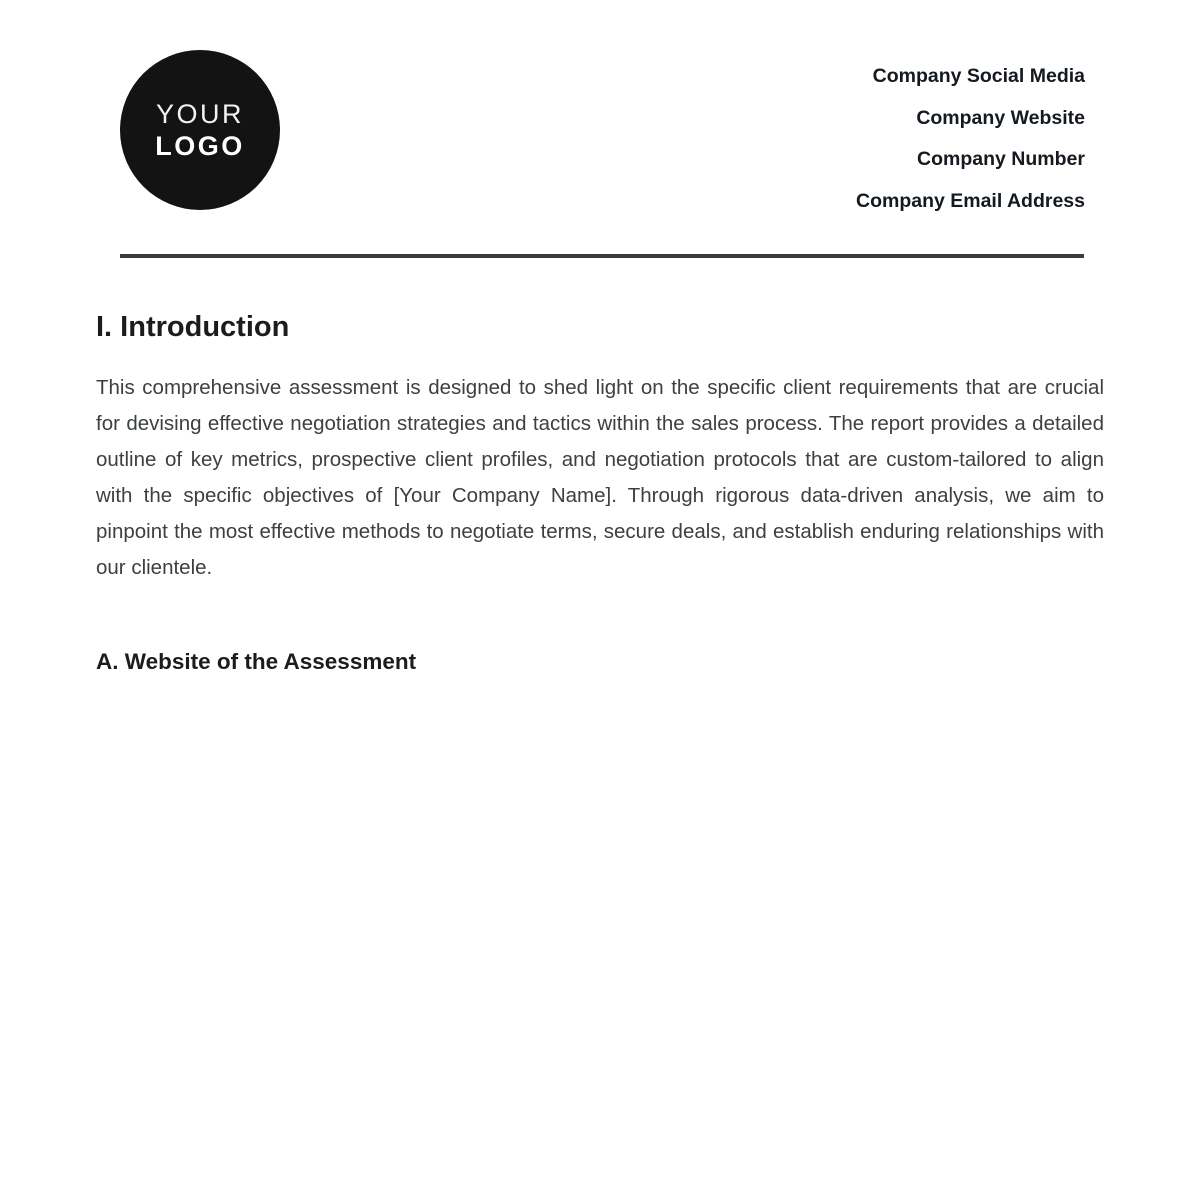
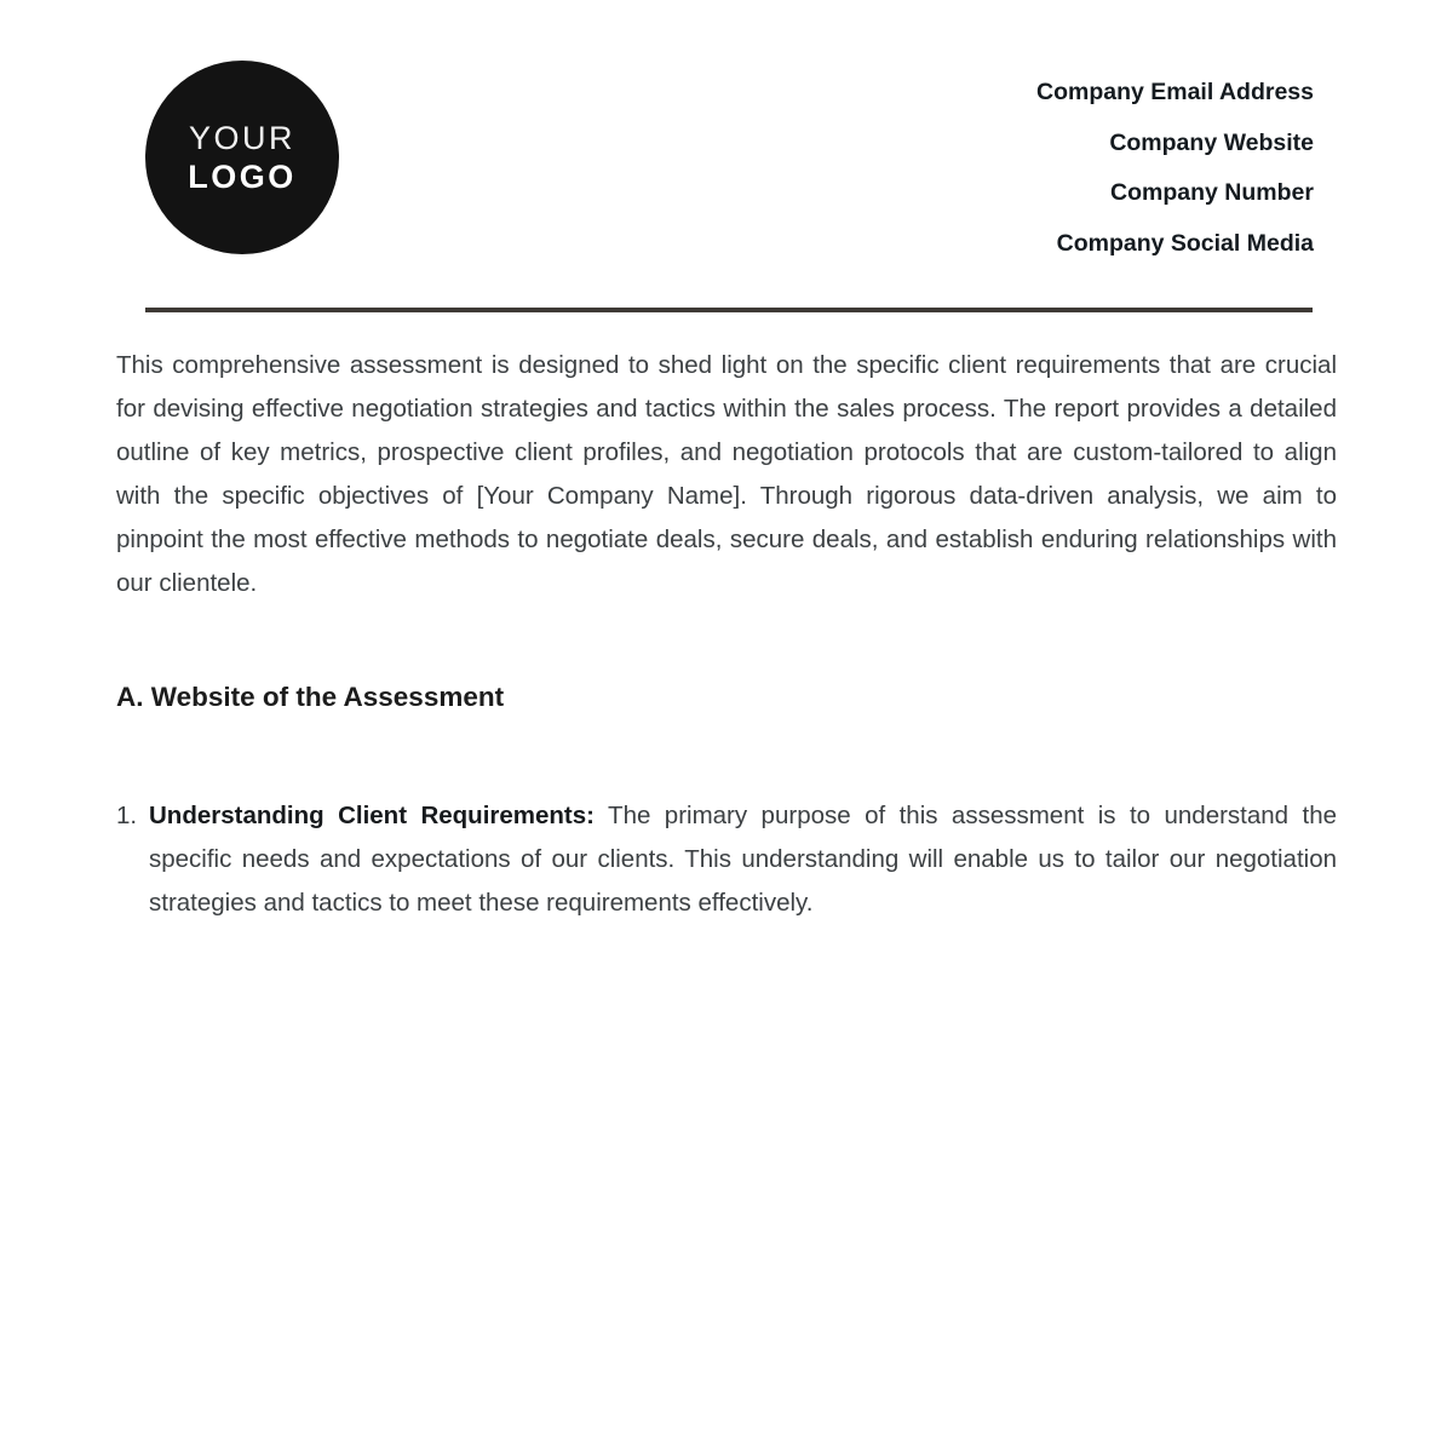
  YOUR
  LOGO
- Company Social Media
+ Company Email Address
  Company Website
  Company Number
- Company Email Address
+ Company Social Media
- I. Introduction
- This comprehensive assessment is designed to shed light on the specific client requirements that are crucial for devising effective negotiation strategies and tactics within the sales process. The report provides a detailed outline of key metrics, prospective client profiles, and negotiation protocols that are custom-tailored to align with the specific objectives of [Your Company Name]. Through rigorous data-driven analysis, we aim to pinpoint the most effective methods to negotiate terms, secure deals, and establish enduring relationships with our clientele.
+ This comprehensive assessment is designed to shed light on the specific client requirements that are crucial for devising effective negotiation strategies and tactics within the sales process. The report provides a detailed outline of key metrics, prospective client profiles, and negotiation protocols that are custom-tailored to align with the specific objectives of [Your Company Name]. Through rigorous data-driven analysis, we aim to pinpoint the most effective methods to negotiate deals, secure deals, and establish enduring relationships with our clientele.
  A. Website of the Assessment
+ 1.
+ Understanding Client Requirements: The primary purpose of this assessment is to understand the specific needs and expectations of our clients. This understanding will enable us to tailor our negotiation strategies and tactics to meet these requirements effectively.
